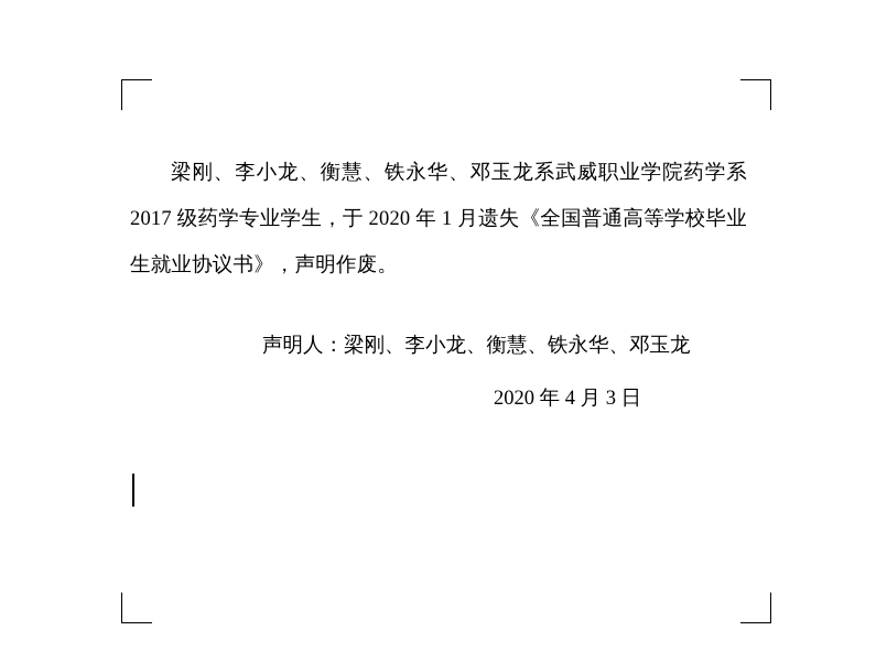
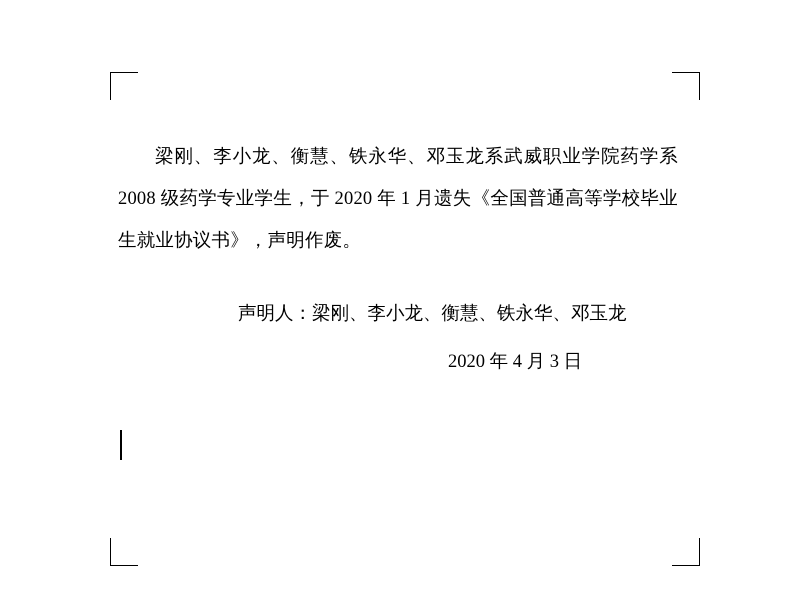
- 梁刚、李小龙、衡慧、铁永华、邓玉龙系武威职业学院药学系 2017 级药学专业学生，于 2020 年 1 月遗失《全国普通高等学校毕业生就业协议书》，声明作废。
+ 梁刚、李小龙、衡慧、铁永华、邓玉龙系武威职业学院药学系 2008 级药学专业学生，于 2020 年 1 月遗失《全国普通高等学校毕业生就业协议书》，声明作废。
  声明人：梁刚、李小龙、衡慧、铁永华、邓玉龙
  2020 年 4 月 3 日
